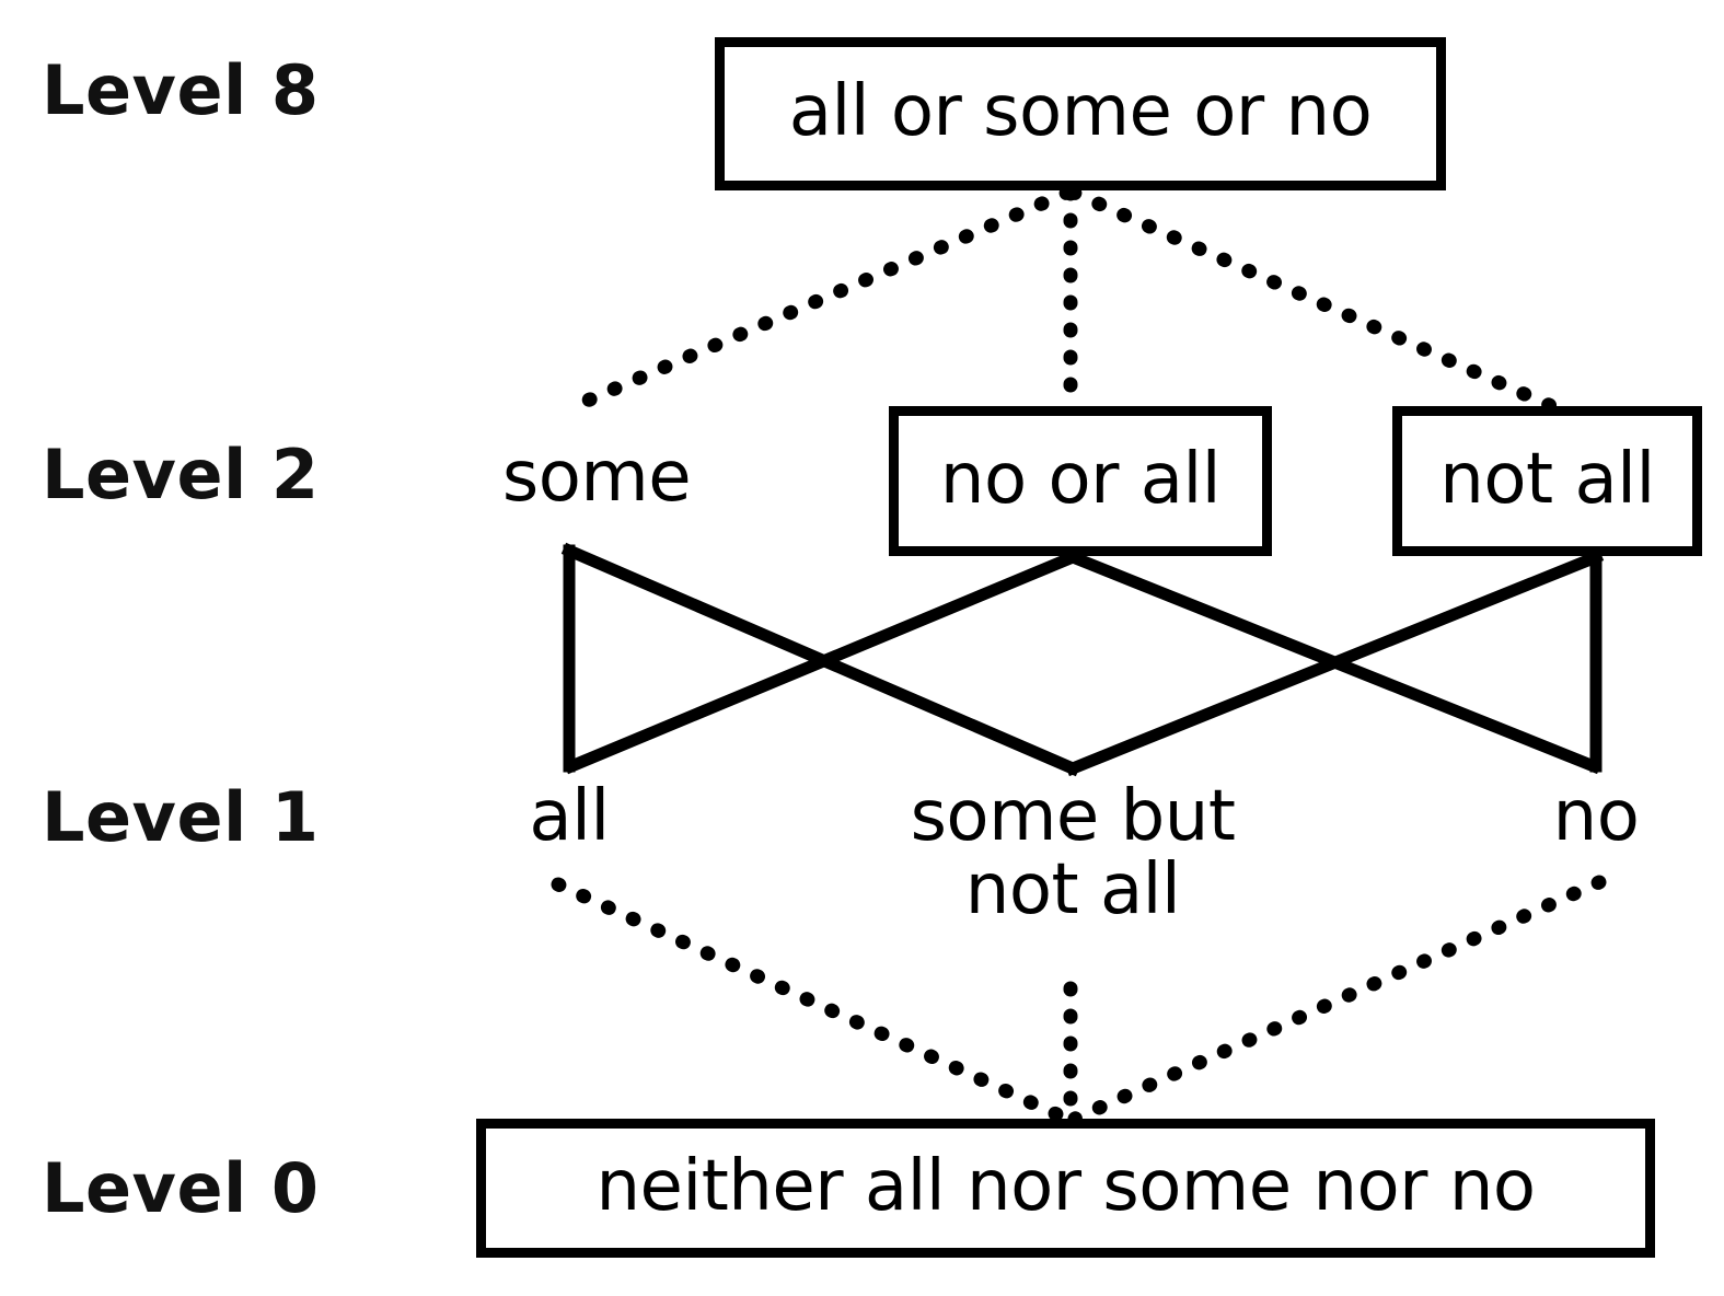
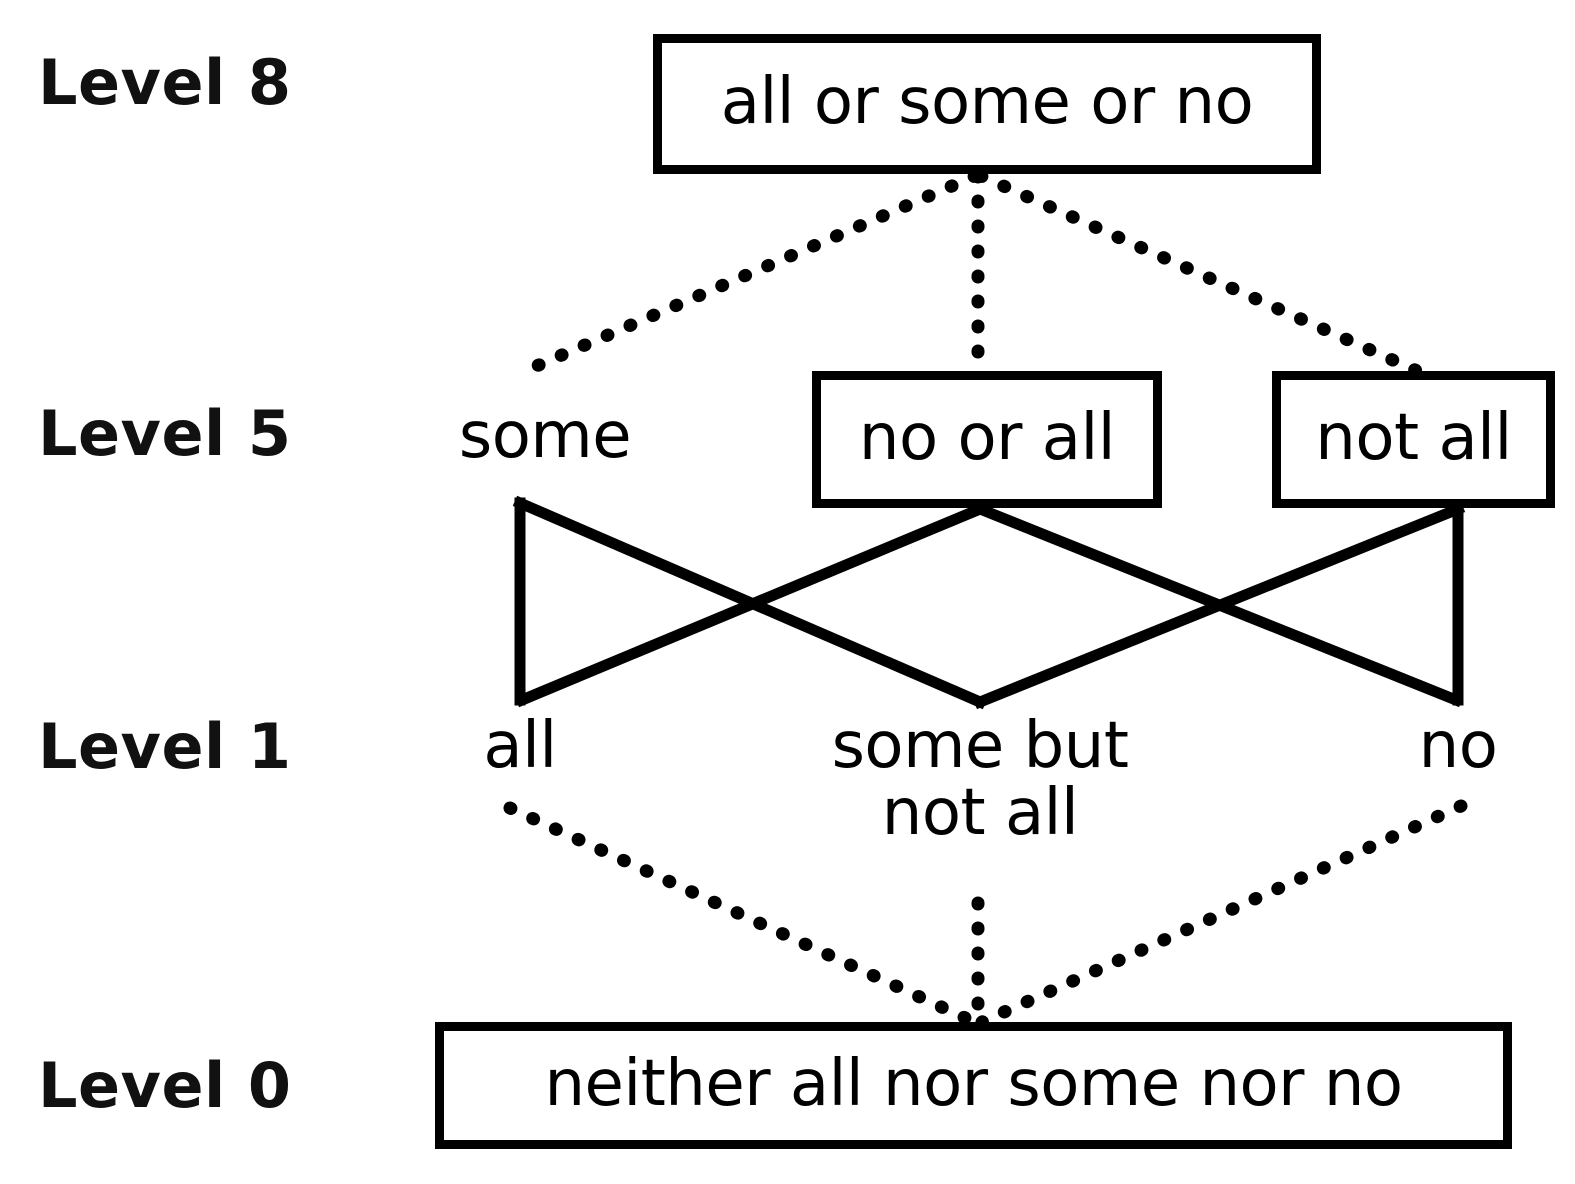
  Level 8
- Level 2
+ Level 5
  Level 1
  Level 0
  all or some or no
  some
  no or all
  not all
  all
  some but
  not all
  no
  neither all nor some nor no
